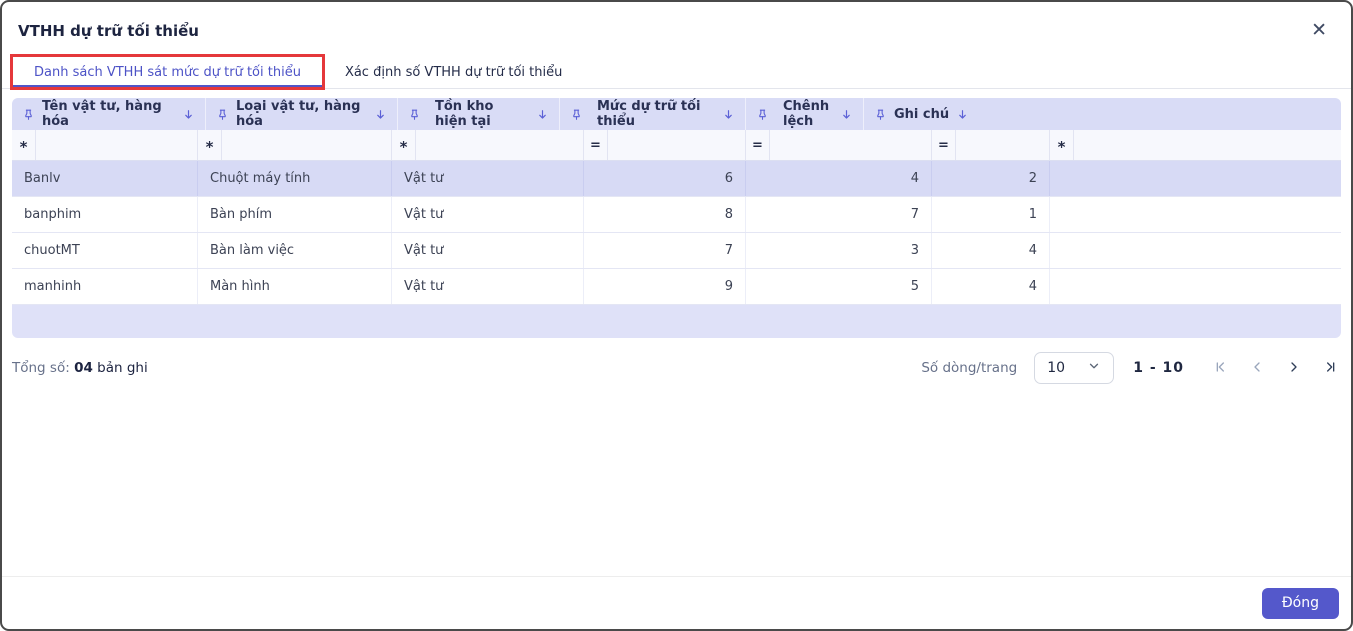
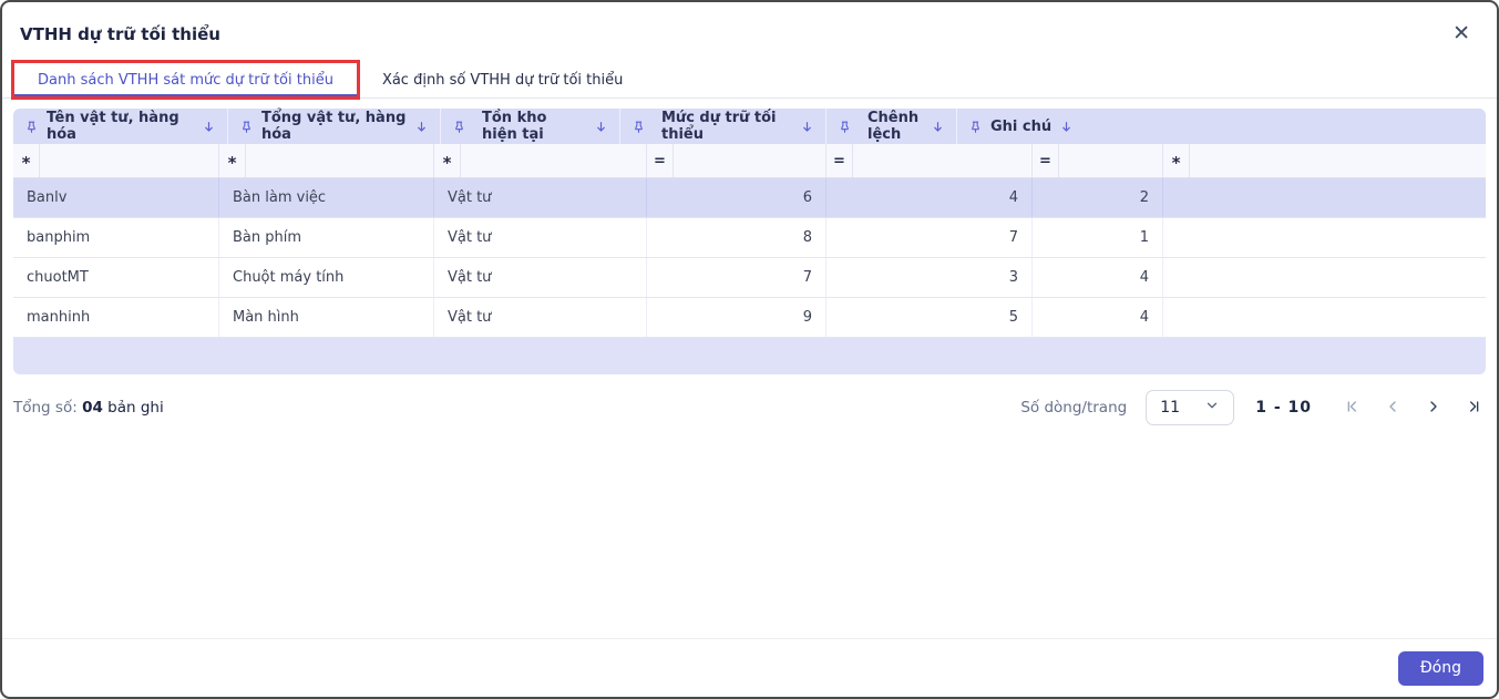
  VTHH dự trữ tối thiểu
  ✕
  Danh sách VTHH sát mức dự trữ tối thiểu
  Xác định số VTHH dự trữ tối thiểu
  Tên vật tư, hàng hóa
- Loại vật tư, hàng hóa
+ Tổng vật tư, hàng hóa
  Tồn kho hiện tại
  Mức dự trữ tối thiểu
  Chênh lệch
  Ghi chú
  *
  *
  *
  =
  =
  =
  *
  Banlv
- Chuột máy tính
+ Bàn làm việc
  Vật tư
  6
  4
  2
  banphim
  Bàn phím
  Vật tư
  8
  7
  1
  chuotMT
- Bàn làm việc
+ Chuột máy tính
  Vật tư
  7
  3
  4
  manhinh
  Màn hình
  Vật tư
  9
  5
  4
  Tổng số: 04 bản ghi
  Số dòng/trang
- 10
+ 11
  1 - 10
  Đóng
